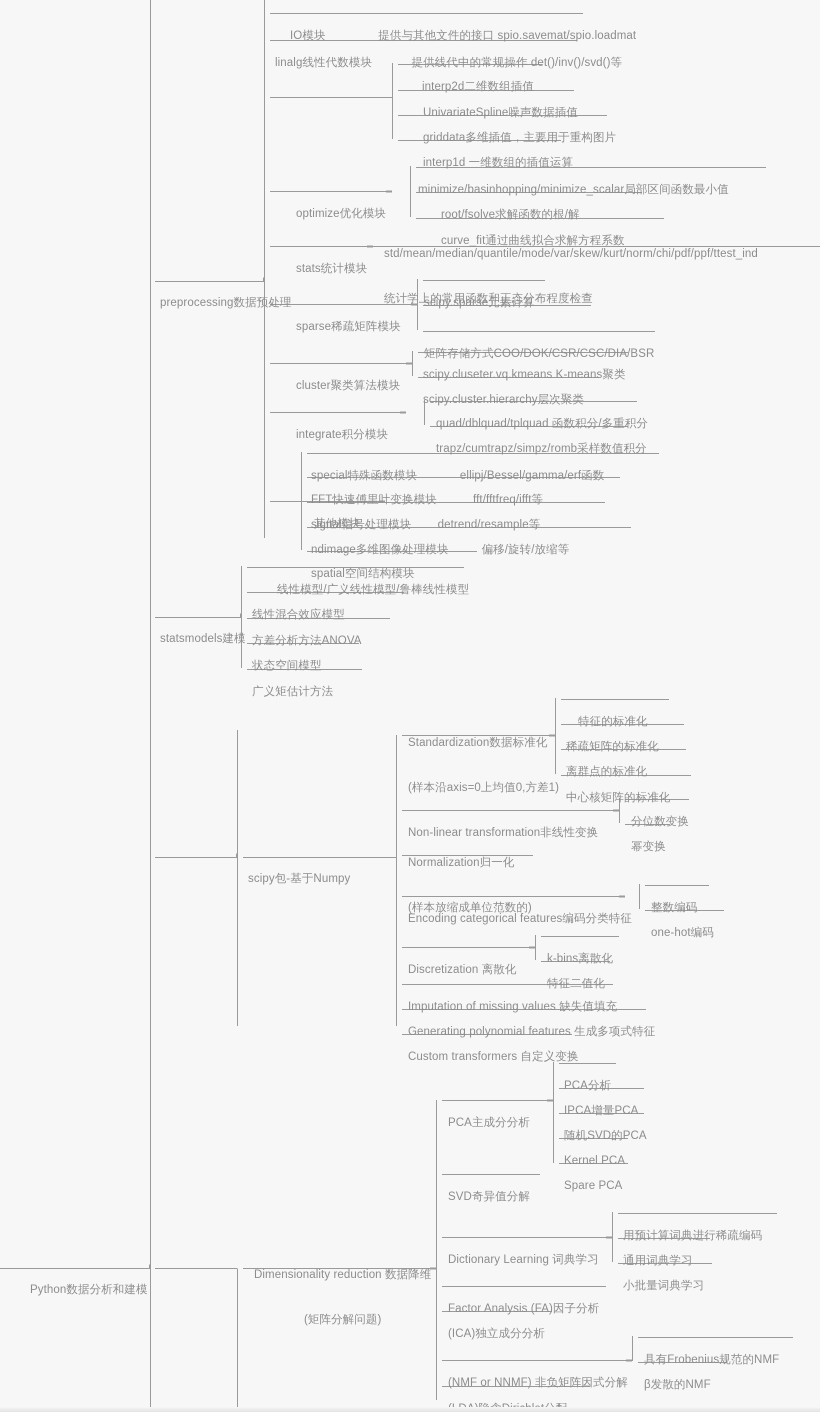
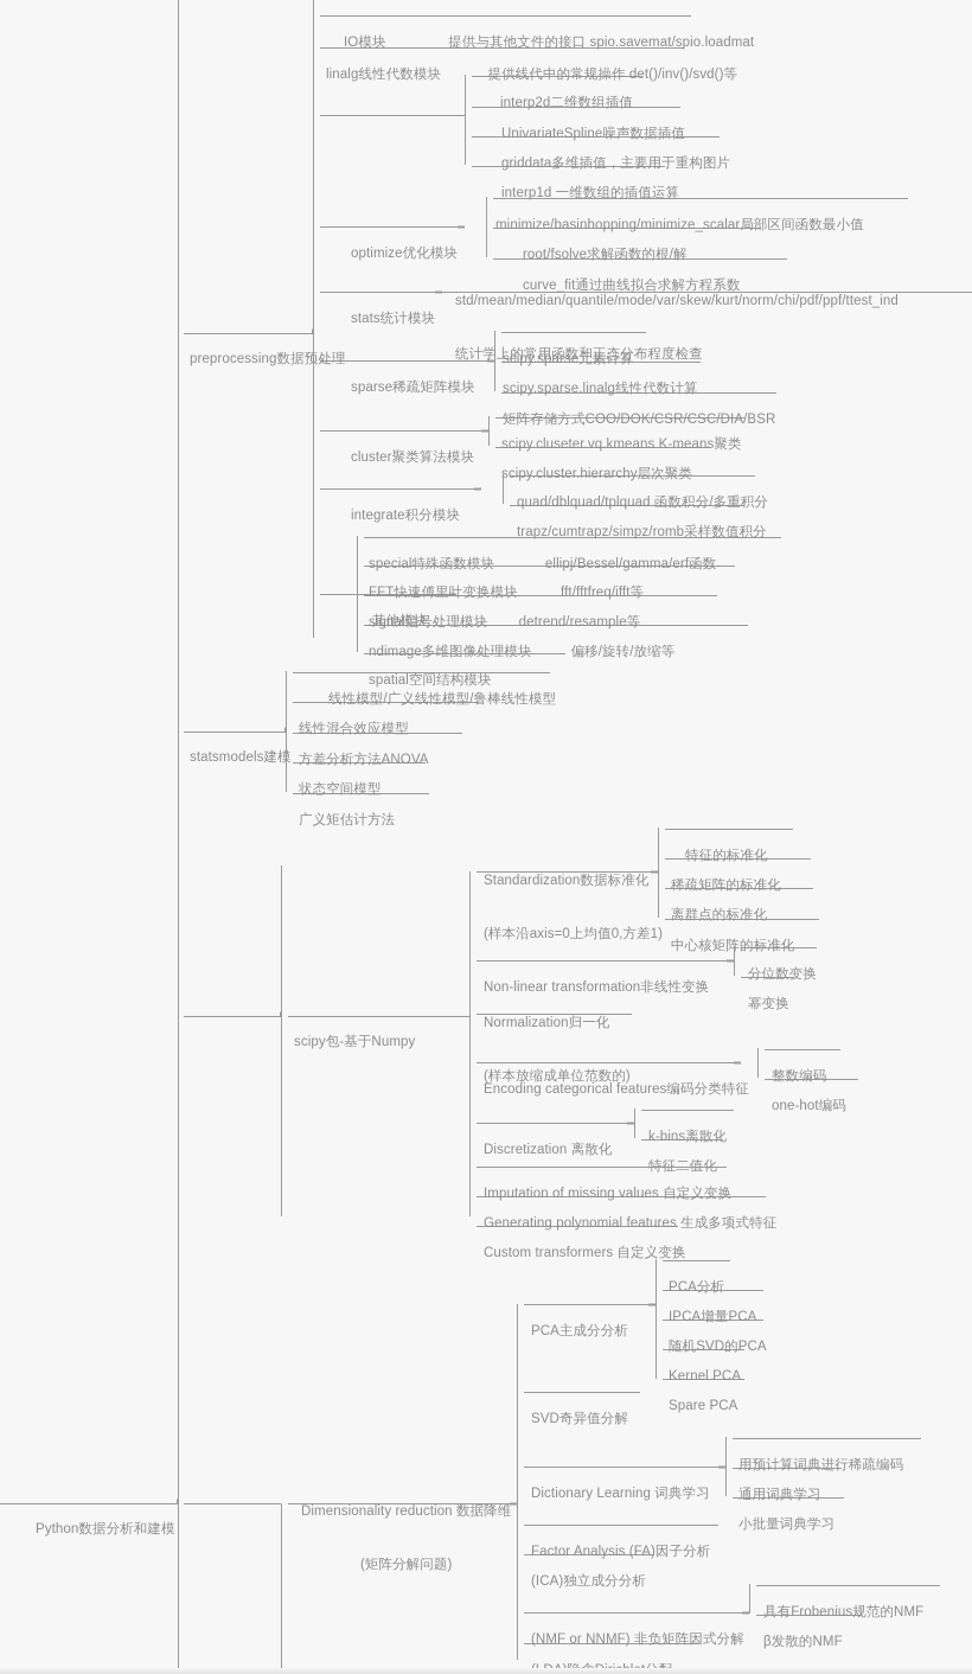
  Python数据分析和建模
  preprocessing数据预处理
  statsmodels建模
  scipy包-基于Numpy
  Dimensionality reduction 数据降维
  (矩阵分解问题)
  IO模块 提供与其他文件的接口 spio.savemat/spio.loadmat
  linalg线性代数模块 提供线代中的常规操作 det()/inv()/svd()等
  interp2d二维数组插值
  UnivariateSpline噪声数据插值
  griddata多维插值，主要用于重构图片
  interp1d 一维数组的插值运算
  optimize优化模块
  minimize/basinhopping/minimize_scalar局部区间函数最小值
  root/fsolve求解函数的根/解
  curve_fit通过曲线拟合求解方程系数
  stats统计模块
  std/mean/median/quantile/mode/var/skew/kurt/norm/chi/pdf/ppf/ttest_ind
  统计学上的常用函数和正态分布程度检查
  sparse稀疏矩阵模块
  scipy.sparse元素计算
+ scipy.sparse.linalg线性代数计算
  矩阵存储方式COO/DOK/CSR/CSC/DIA/BSR
  cluster聚类算法模块
  scipy.cluseter.vq.kmeans K-means聚类
  scipy.cluster.hierarchy层次聚类
  integrate积分模块
  quad/dblquad/tplquad 函数积分/多重积分
  trapz/cumtrapz/simpz/romb采样数值积分
  其他模块
  special特殊函数模块 ellipj/Bessel/gamma/erf函数
  FFT快速傅里叶变换模块 fft/fftfreq/ifft等
  signal信号处理模块 detrend/resample等
  ndimage多维图像处理模块 偏移/旋转/放缩等
  spatial空间结构模块
  线性模型/广义线性模型/鲁棒线性模型
  线性混合效应模型
  方差分析方法ANOVA
  状态空间模型
  广义矩估计方法
  Standardization数据标准化
  (样本沿axis=0上均值0,方差1)
  特征的标准化
  稀疏矩阵的标准化
  离群点的标准化
  中心核矩阵的标准化
  Non-linear transformation非线性变换
  分位数变换
  幂变换
  Normalization归一化
  (样本放缩成单位范数的)
  Encoding categorical features编码分类特征
  整数编码
  one-hot编码
  Discretization 离散化
  k-bins离散化
  特征二值化
- Imputation of missing values 缺失值填充
+ Imputation of missing values 自定义变换
  Generating polynomial features 生成多项式特征
  Custom transformers 自定义变换
  PCA主成分分析
  PCA分析
  IPCA增量PCA
  随机SVD的PCA
  Kernel PCA
  Spare PCA
  SVD奇异值分解
  Dictionary Learning 词典学习
  用预计算词典进行稀疏编码
  通用词典学习
  小批量词典学习
  Factor Analysis (FA)因子分析
  (ICA)独立成分分析
  (NMF or NNMF) 非负矩阵因式分解
  具有Frobenius规范的NMF
  β发散的NMF
